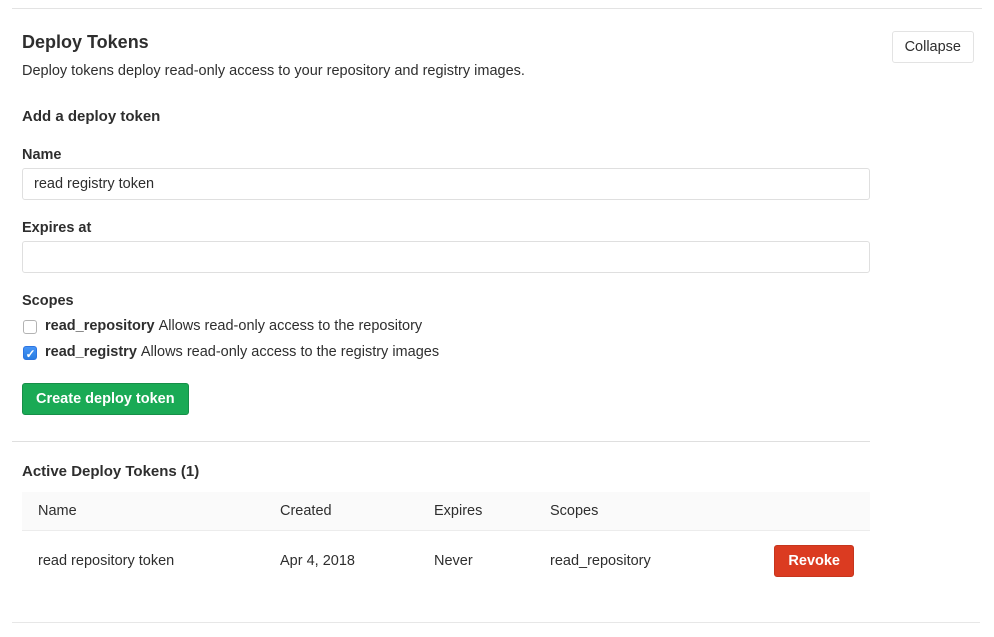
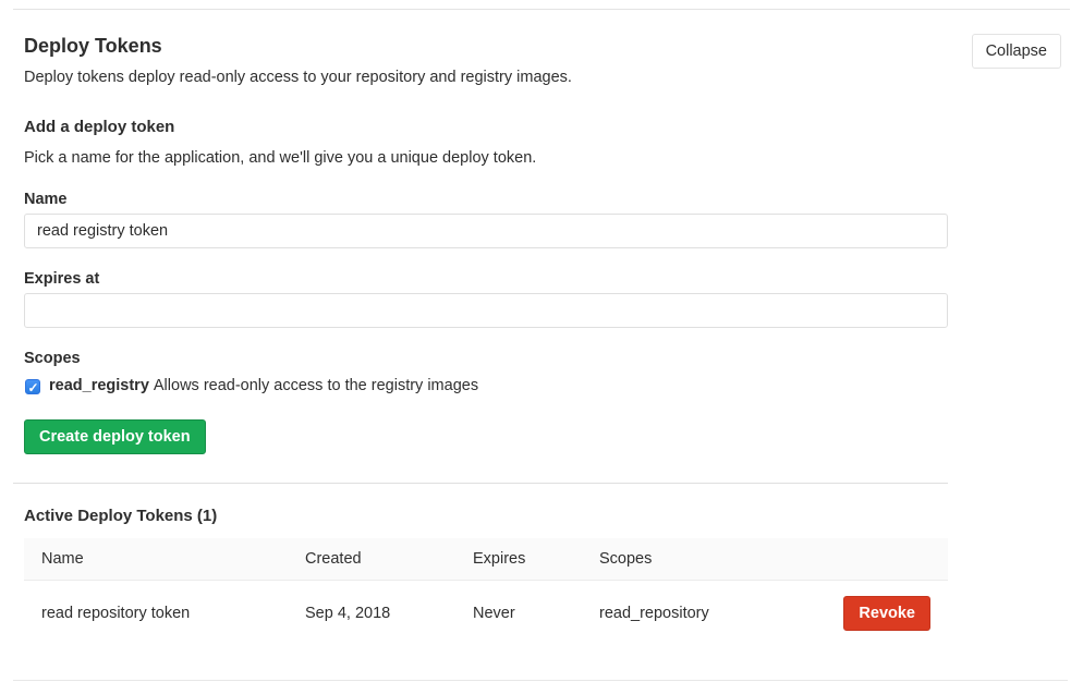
  Deploy Tokens
  Deploy tokens deploy read-only access to your repository and registry images.
  Collapse
  Add a deploy token
+ Pick a name for the application, and we'll give you a unique deploy token.
  Name
  read registry token
  Expires at
  Scopes
- read_repository Allows read-only access to the repository
  read_registry Allows read-only access to the registry images
  Create deploy token
  Active Deploy Tokens (1)
  Name	Created	Expires	Scopes
- read repository token	Apr 4, 2018	Never	read_repository	Revoke
+ read repository token	Sep 4, 2018	Never	read_repository	Revoke
